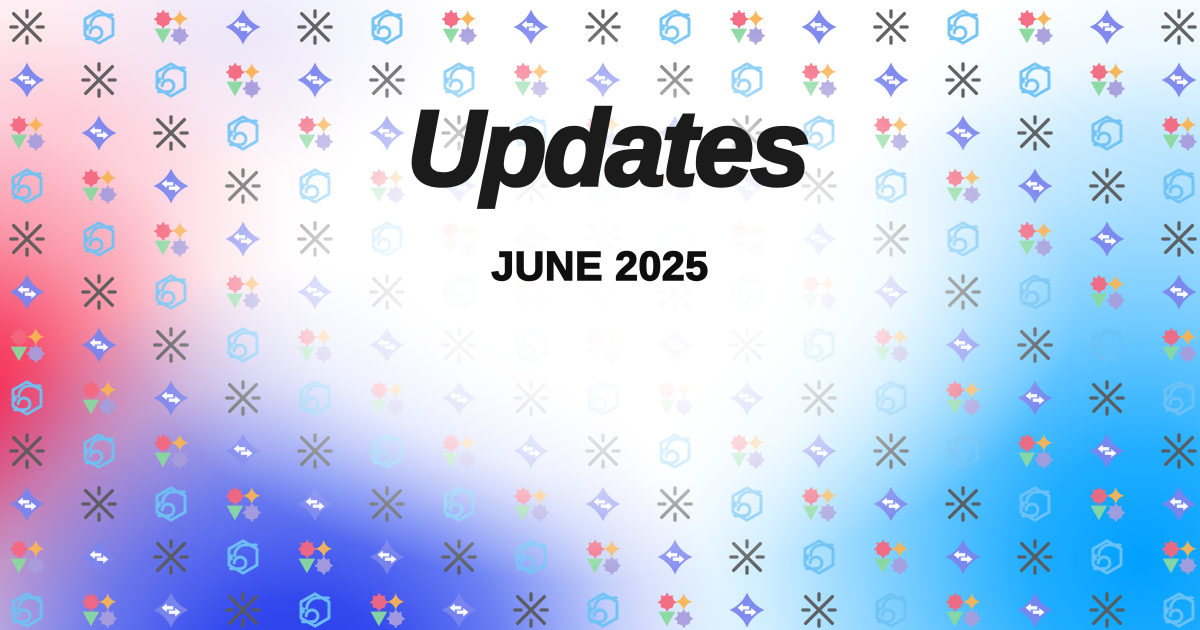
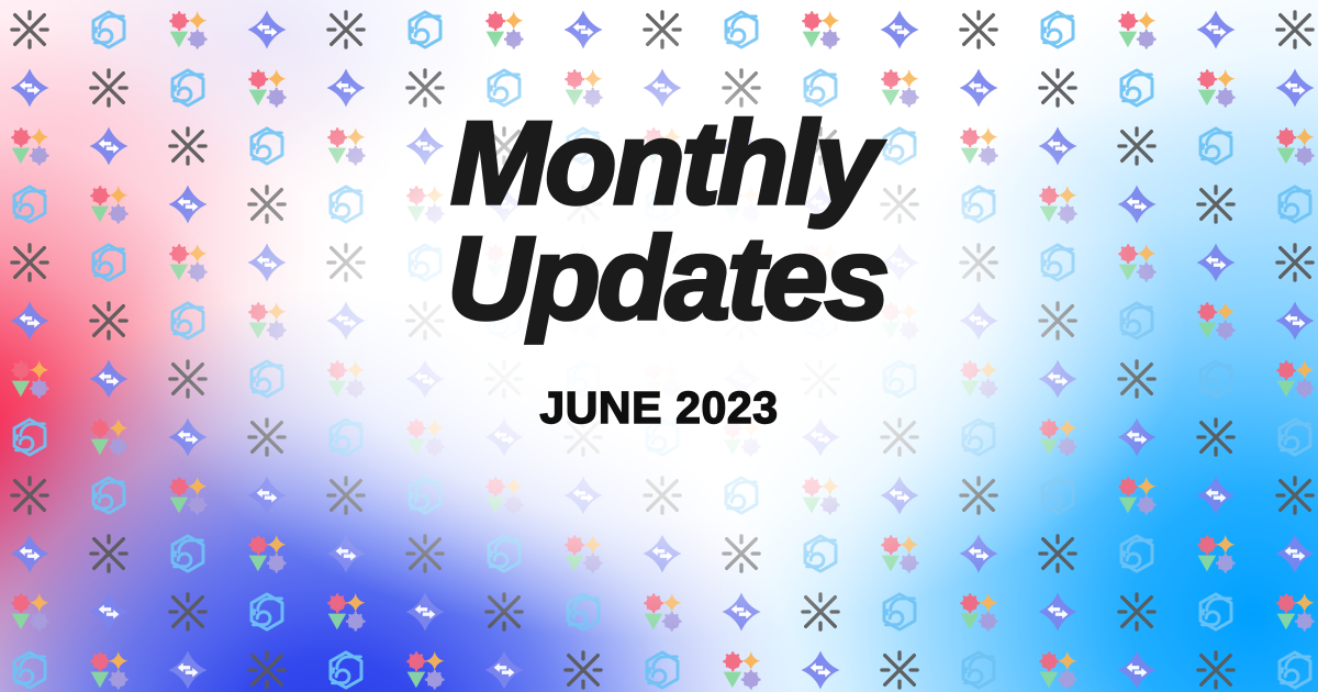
+ Monthly
  Updates
- JUNE 2025
+ JUNE 2023
